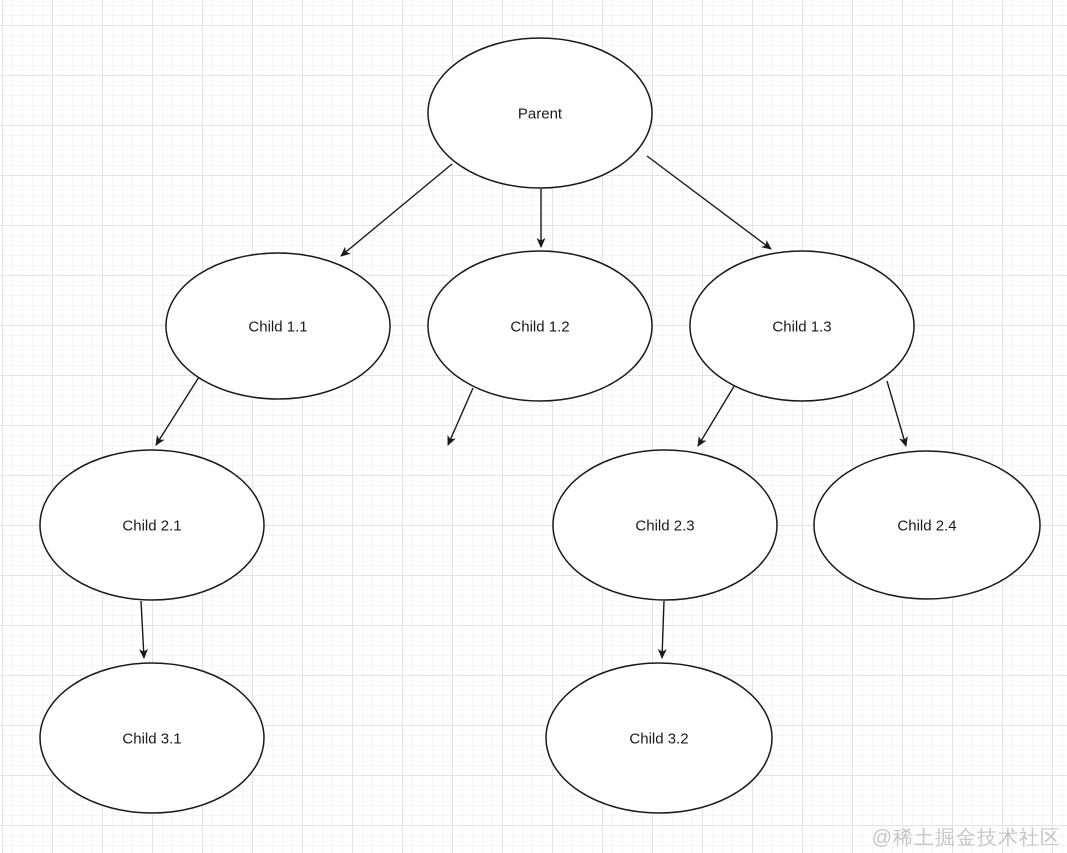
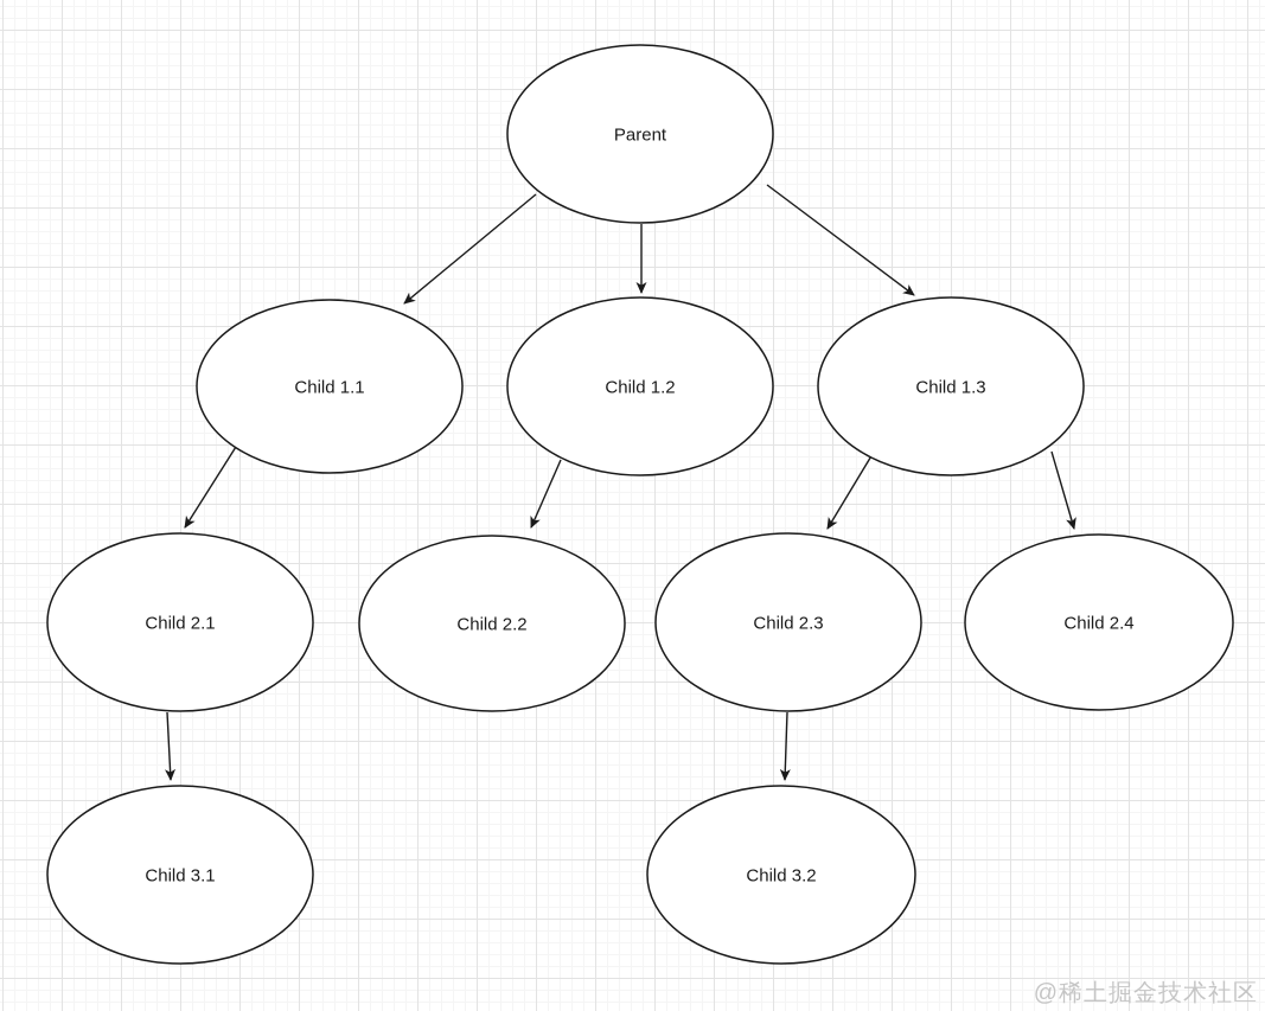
  Parent
  Child 1.1
  Child 1.2
  Child 1.3
  Child 2.1
+ Child 2.2
  Child 2.3
  Child 2.4
  Child 3.1
  Child 3.2
  @稀土掘金技术社区
